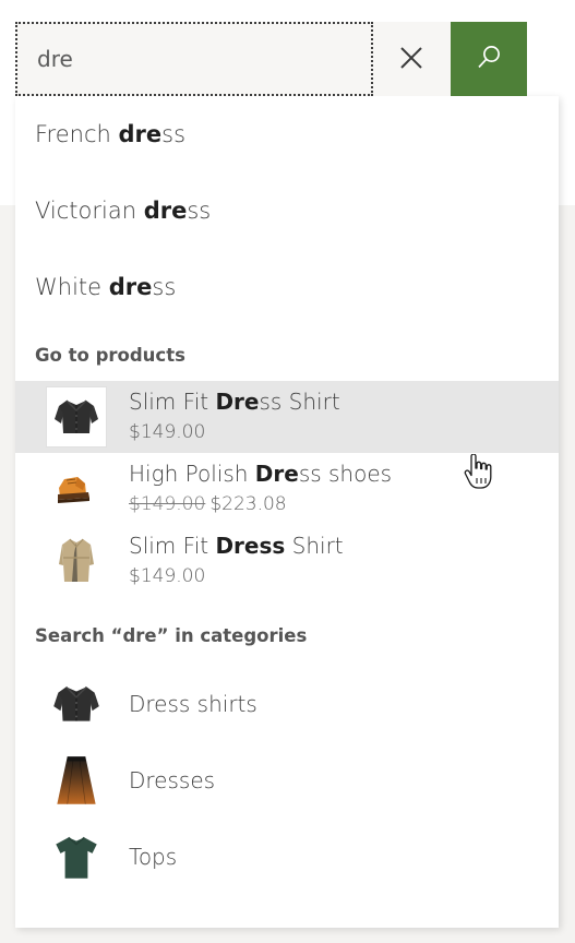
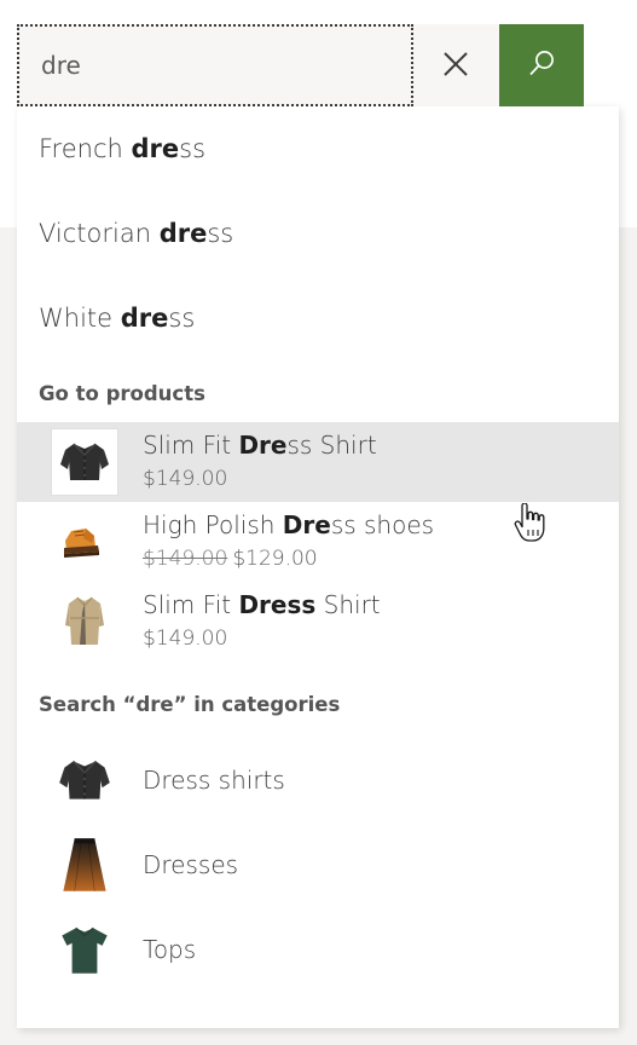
  dre
  French dress
  Victorian dress
  White dress
  Go to products
  Slim Fit Dress Shirt
  $149.00
  High Polish Dress shoes
- $149.00 $223.08
+ $149.00 $129.00
  Slim Fit Dress Shirt
  $149.00
  Search “dre” in categories
  Dress shirts
  Dresses
  Tops
